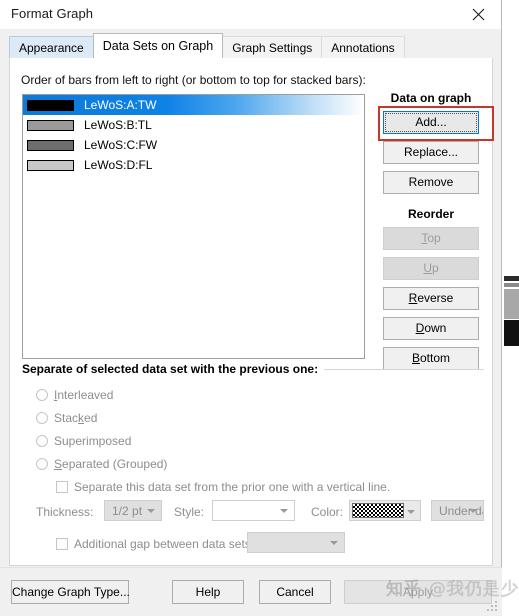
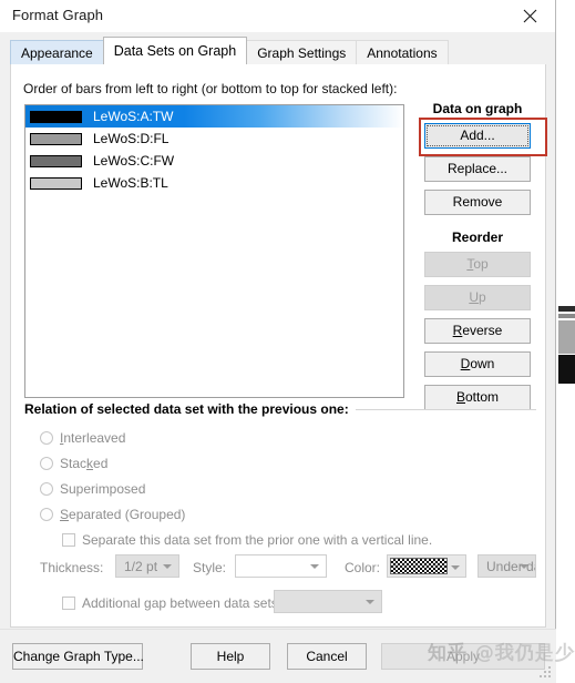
  Format Graph
  Appearance
  Data Sets on Graph
  Graph Settings
  Annotations
- Order of bars from left to right (or bottom to top for stacked bars):
+ Order of bars from left to right (or bottom to top for stacked left):
  LeWoS:A:TW
- LeWoS:B:TL
+ LeWoS:D:FL
  LeWoS:C:FW
- LeWoS:D:FL
+ LeWoS:B:TL
  Data on graph
  Add...
  Replace...
  Remove
  Reorder
  Top
  Up
  Reverse
  Down
  Bottom
- Separate of selected data set with the previous one:
+ Relation of selected data set with the previous one:
  Interleaved
  Stacked
  Superimposed
  Separated (Grouped)
  Separate this data set from the prior one with a vertical line.
  Thickness:
  1/2 pt
  Style:
  Color:
  Additional gap between data set
  Change Graph Type...
  Help
  Cancel
  Apply
  知乎 @我仍是少
